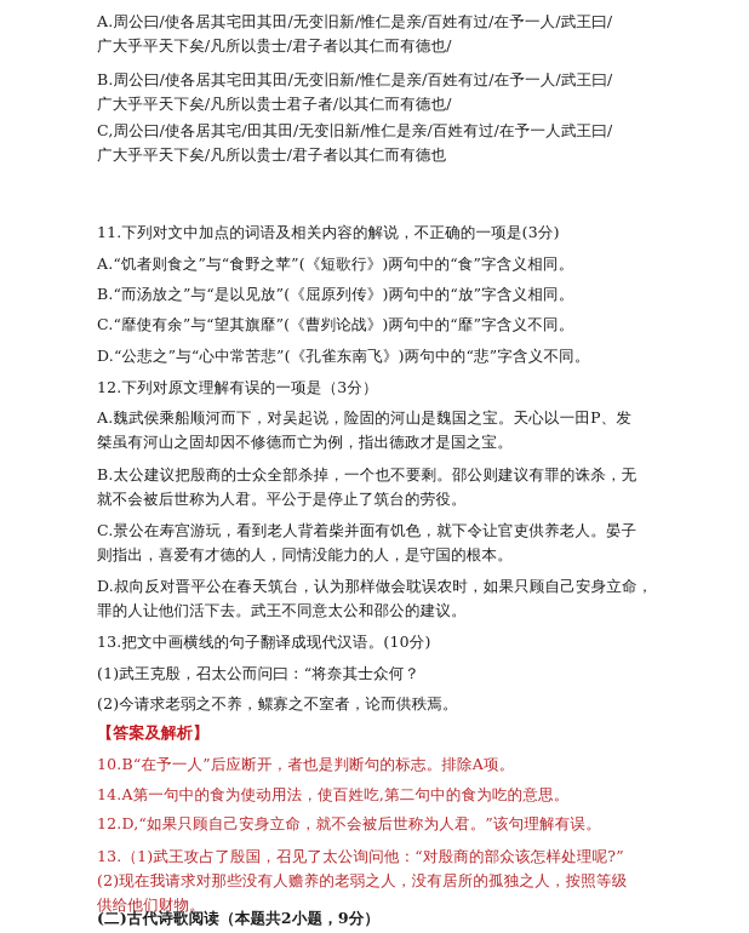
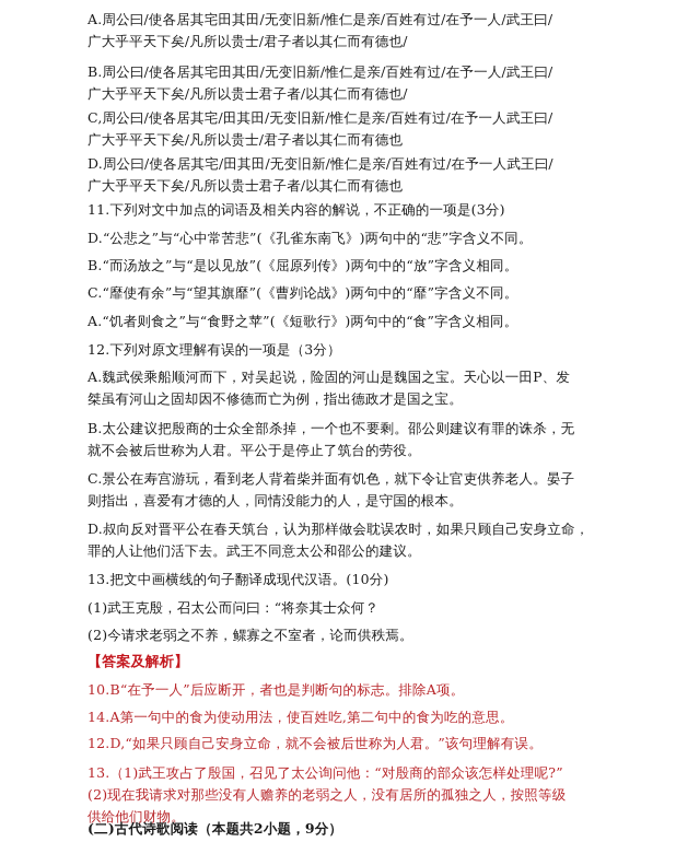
  A.周公曰/使各居其宅田其田/无变旧新/惟仁是亲/百姓有过/在予一人/武王曰/
  广大乎平天下矣/凡所以贵士/君子者以其仁而有德也/
  B.周公曰/使各居其宅田其田/无变旧新/惟仁是亲/百姓有过/在予一人/武王曰/
  广大乎平天下矣/凡所以贵士君子者/以其仁而有德也/
  C,周公曰/使各居其宅/田其田/无变旧新/惟仁是亲/百姓有过/在予一人武王曰/
  广大乎平天下矣/凡所以贵士/君子者以其仁而有德也
+ D.周公曰/使各居其宅/田其田/无变旧新/惟仁是亲/百姓有过/在予一人武王曰/
+ 广大乎平天下矣/凡所以贵士君子者/以其仁而有德也
  11.下列对文中加点的词语及相关内容的解说，不正确的一项是(3分)
- A.“饥者则食之”与“食野之苹”(《短歌行》)两句中的“食”字含义相同。
+ D.“公悲之”与“心中常苦悲”(《孔雀东南飞》)两句中的“悲”字含义不同。
  B.“而汤放之”与“是以见放”(《屈原列传》)两句中的“放”字含义相同。
  C.“靡使有余”与“望其旗靡”(《曹刿论战》)两句中的“靡”字含义不同。
- D.“公悲之”与“心中常苦悲”(《孔雀东南飞》)两句中的“悲”字含义不同。
+ A.“饥者则食之”与“食野之苹”(《短歌行》)两句中的“食”字含义相同。
  12.下列对原文理解有误的一项是（3分）
  A.魏武侯乘船顺河而下，对吴起说，险固的河山是魏国之宝。天心以一田P、发
  桀虽有河山之固却因不修德而亡为例，指出德政才是国之宝。
  B.太公建议把殷商的士众全部杀掉，一个也不要剩。邵公则建议有罪的诛杀，无
  就不会被后世称为人君。平公于是停止了筑台的劳役。
  C.景公在寿宫游玩，看到老人背着柴并面有饥色，就下令让官吏供养老人。晏子
  则指出，喜爱有才德的人，同情没能力的人，是守国的根本。
  D.叔向反对晋平公在春天筑台，认为那样做会耽误农时，如果只顾自己安身立命，
  罪的人让他们活下去。武王不同意太公和邵公的建议。
  13.把文中画横线的句子翻译成现代汉语。(10分)
  (1)武王克殷，召太公而问曰：“将奈其士众何？
  (2)今请求老弱之不养，鳏寡之不室者，论而供秩焉。
  【答案及解析】
  10.B“在予一人”后应断开，者也是判断句的标志。排除A项。
  14.A第一句中的食为使动用法，使百姓吃,第二句中的食为吃的意思。
  12.D,“如果只顾自己安身立命，就不会被后世称为人君。”该句理解有误。
  13.（1)武王攻占了殷国，召见了太公询问他：“对殷商的部众该怎样处理呢?”
  (2)现在我请求对那些没有人赡养的老弱之人，没有居所的孤独之人，按照等级
  供给他们财物。
  (二)古代诗歌阅读（本题共2小题，9分）
